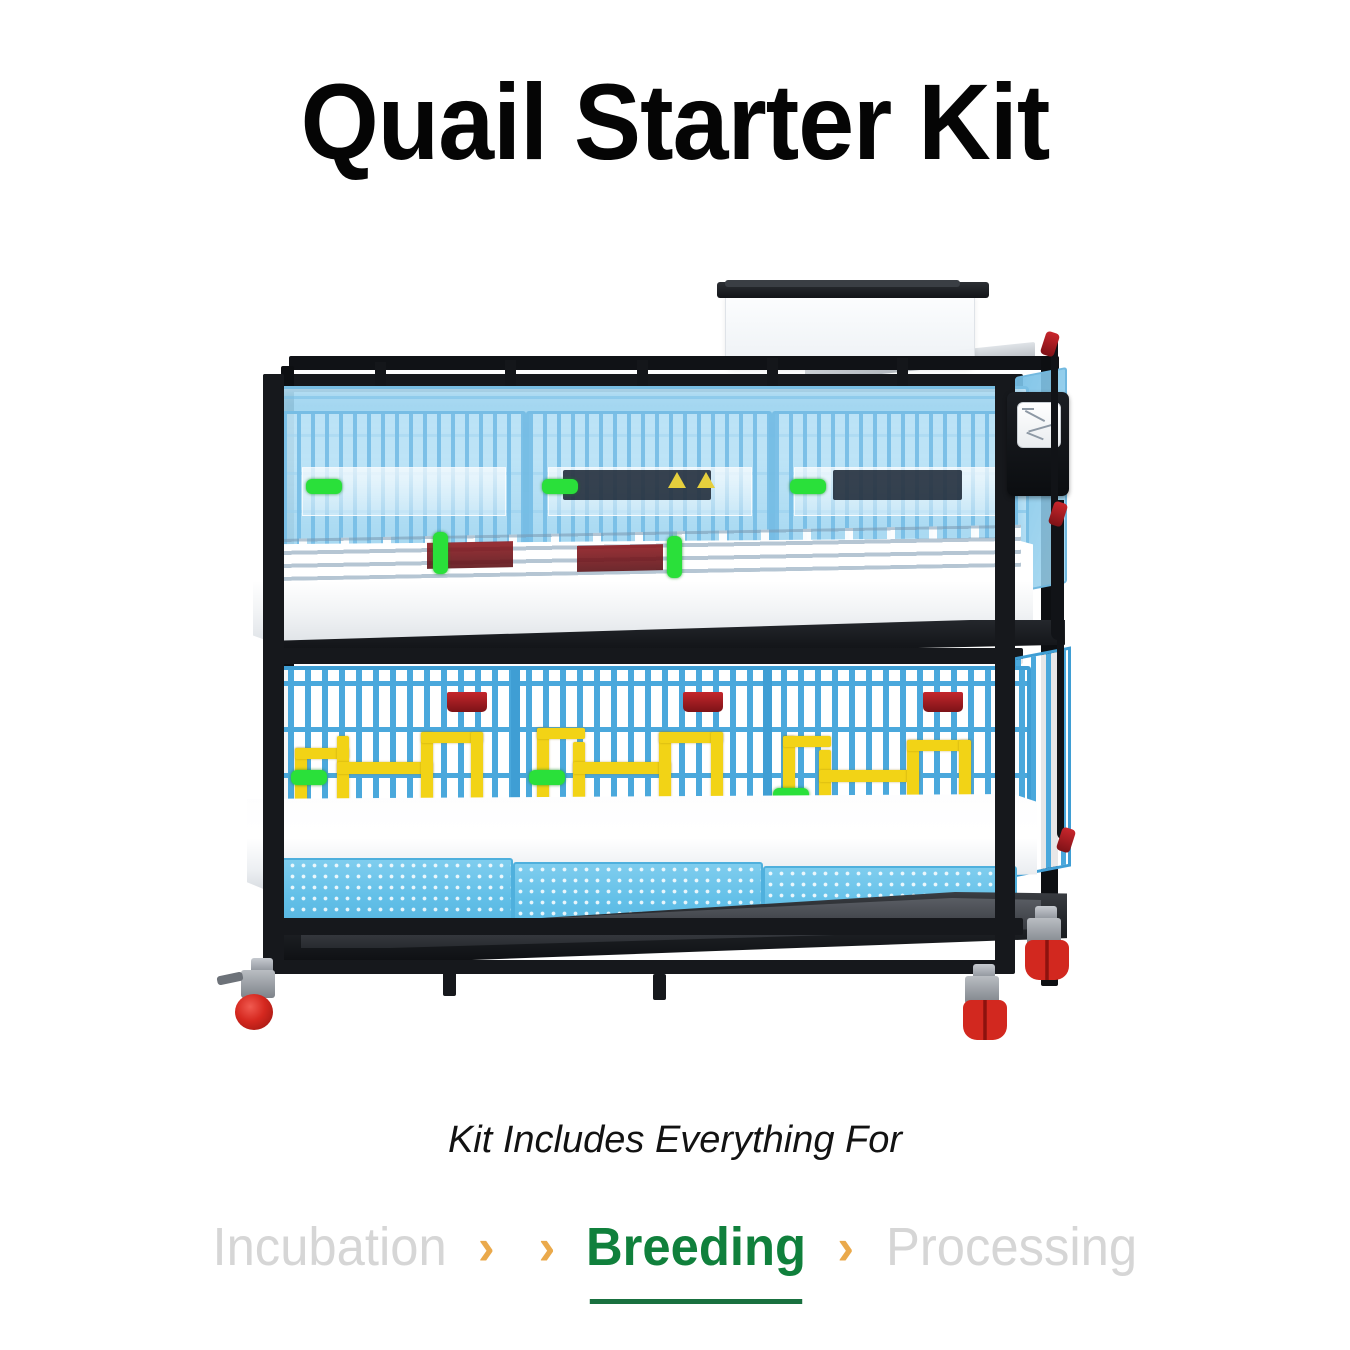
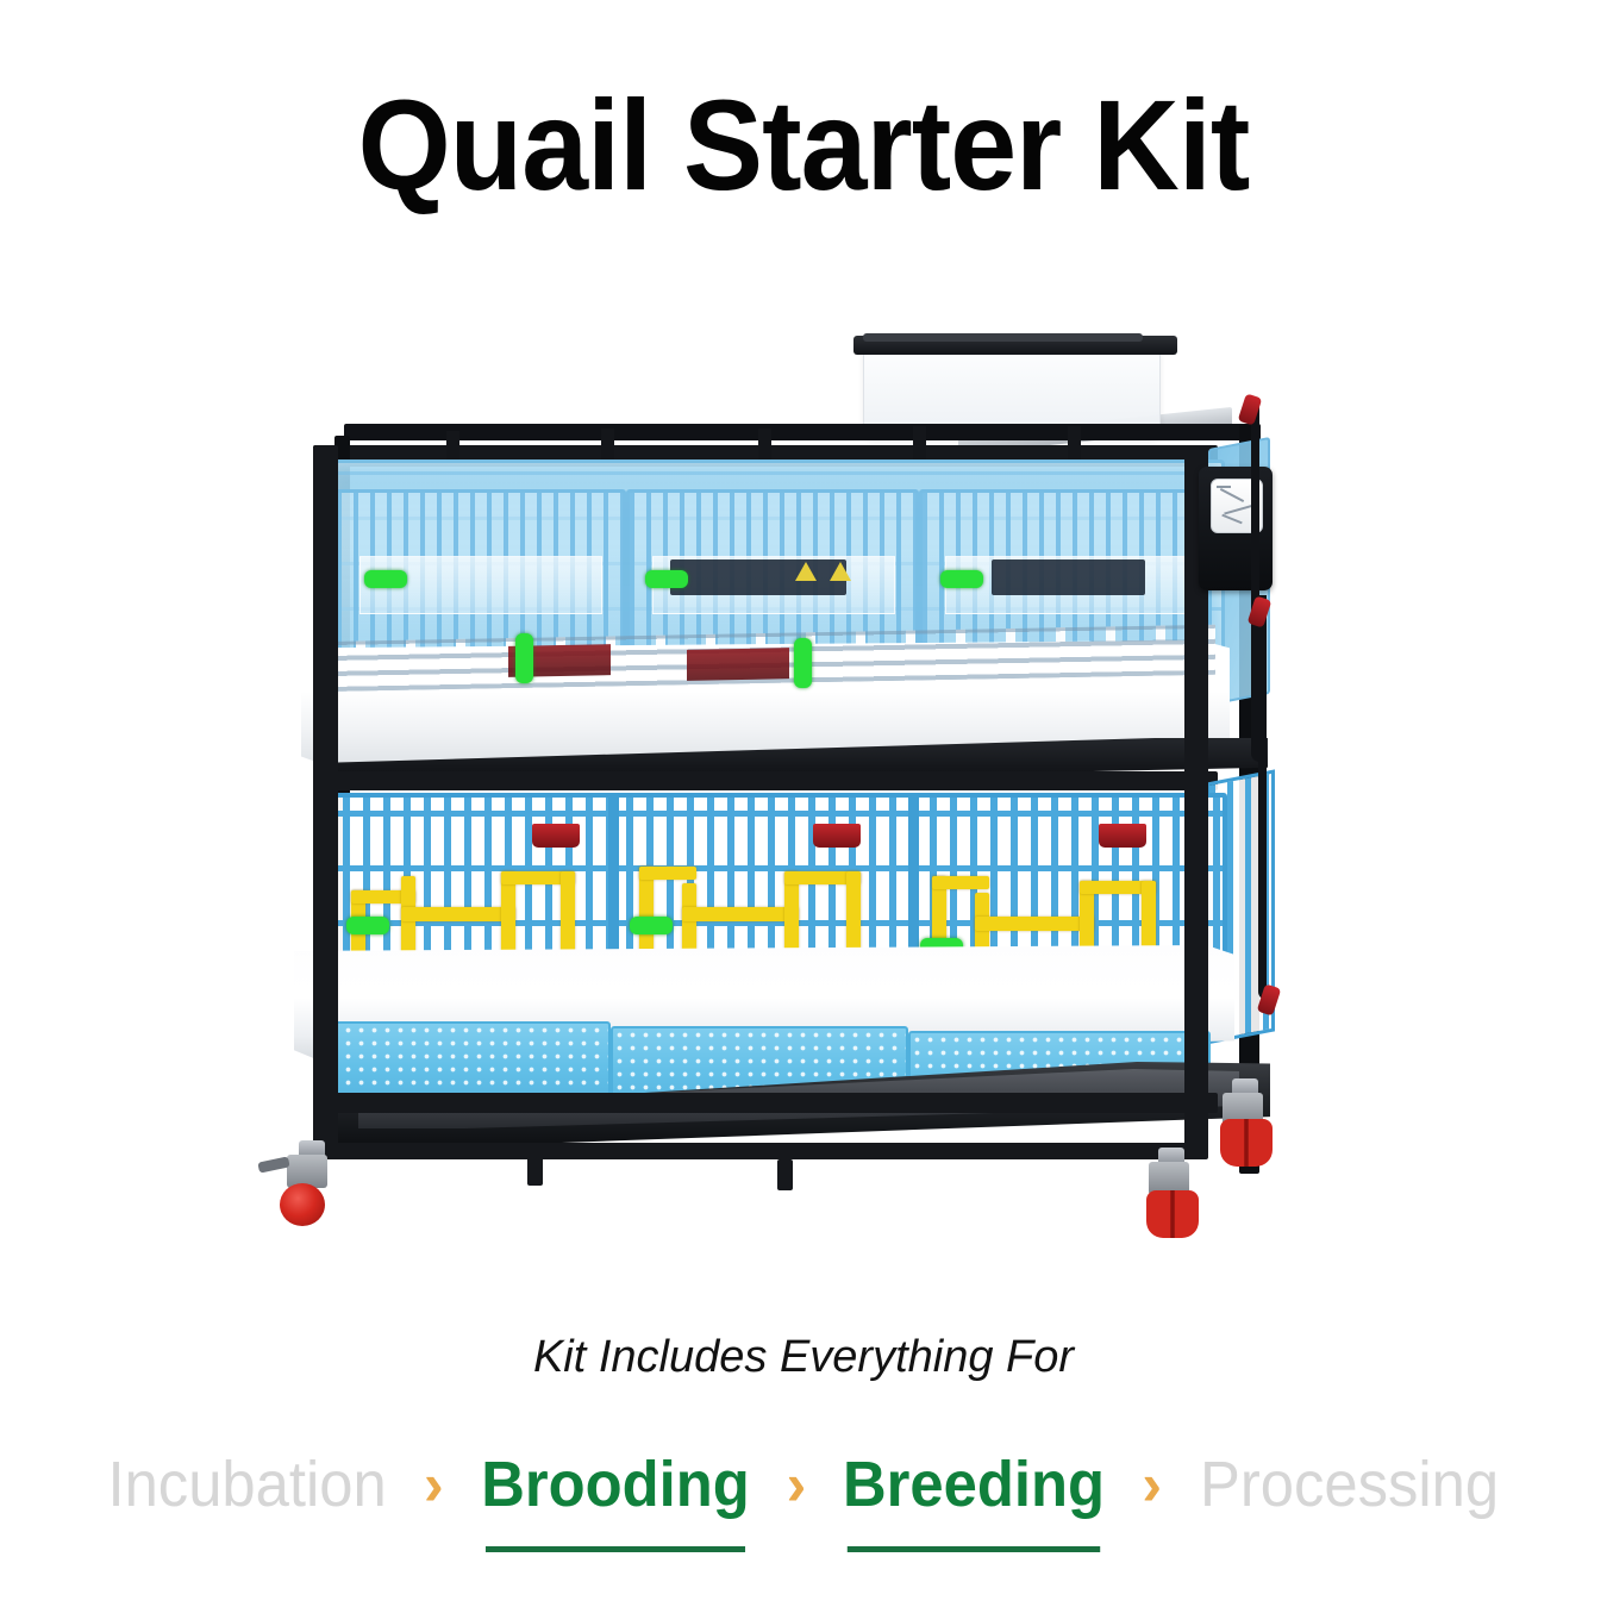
  Quail Starter Kit
  Kit Includes Everything For
  Incubation
  ›
+ Brooding
  ›
  Breeding
  ›
  Processing
